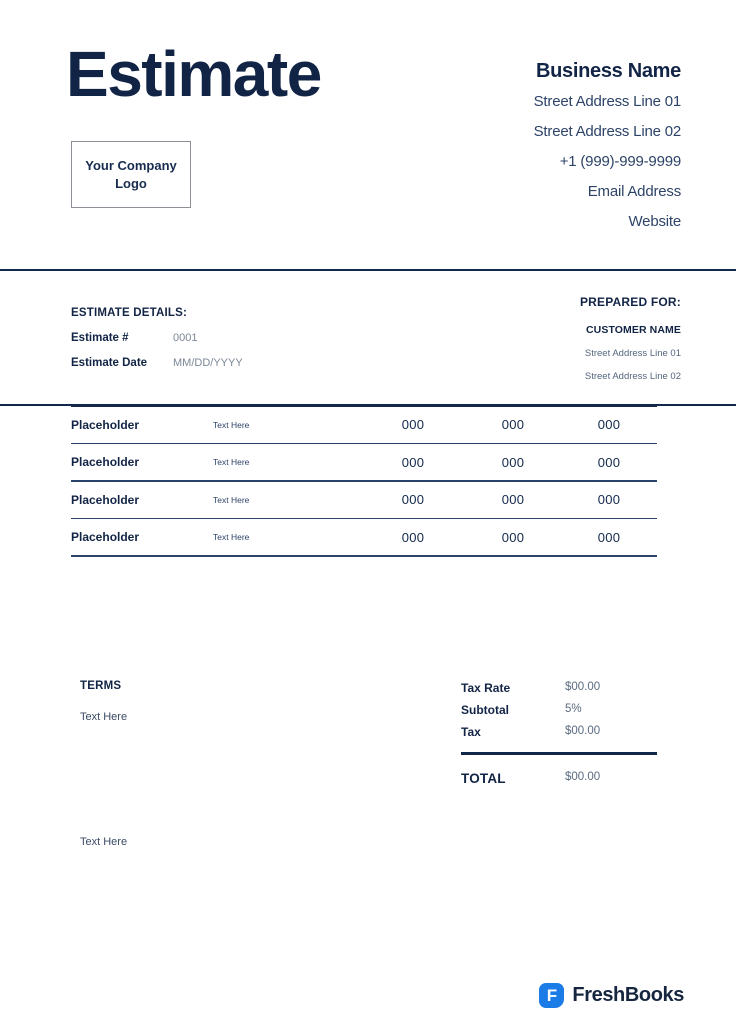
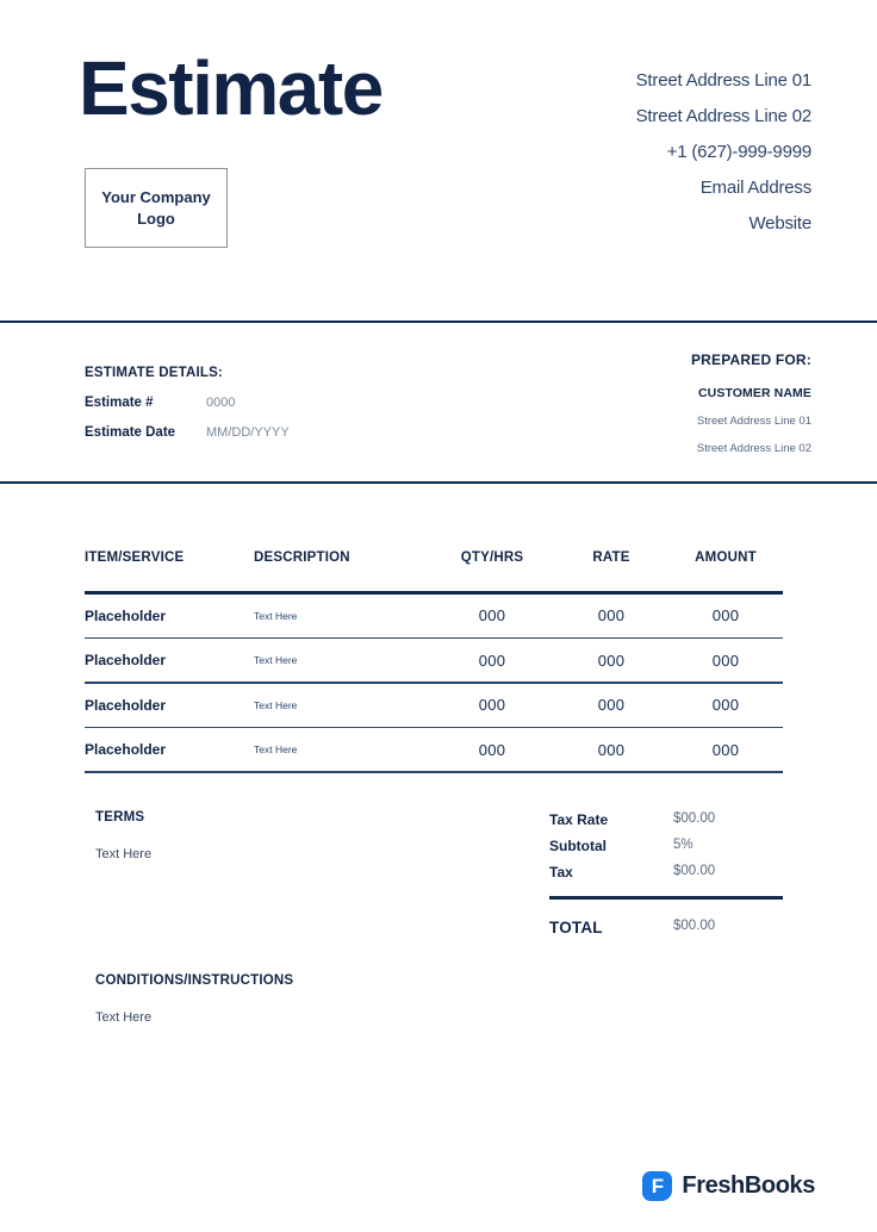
  Estimate
  Your Company
  Logo
- Business Name
  Street Address Line 01
  Street Address Line 02
- +1 (999)-999-9999
+ +1 (627)-999-9999
  Email Address
  Website
  ESTIMATE DETAILS:
  Estimate #
- 0001
+ 0000
  Estimate Date
  MM/DD/YYYY
  PREPARED FOR:
  CUSTOMER NAME
  Street Address Line 01
  Street Address Line 02
+ ITEM/SERVICE
+ DESCRIPTION
+ QTY/HRS
+ RATE
+ AMOUNT
  Placeholder
  Text Here
  000
  000
  000
  Placeholder
  Text Here
  000
  000
  000
  Placeholder
  Text Here
  000
  000
  000
  Placeholder
  Text Here
  000
  000
  000
  TERMS
  Text Here
  Tax Rate
  $00.00
  Subtotal
  5%
  Tax
  $00.00
  TOTAL
  $00.00
+ CONDITIONS/INSTRUCTIONS
  Text Here
  F
  FreshBooks
